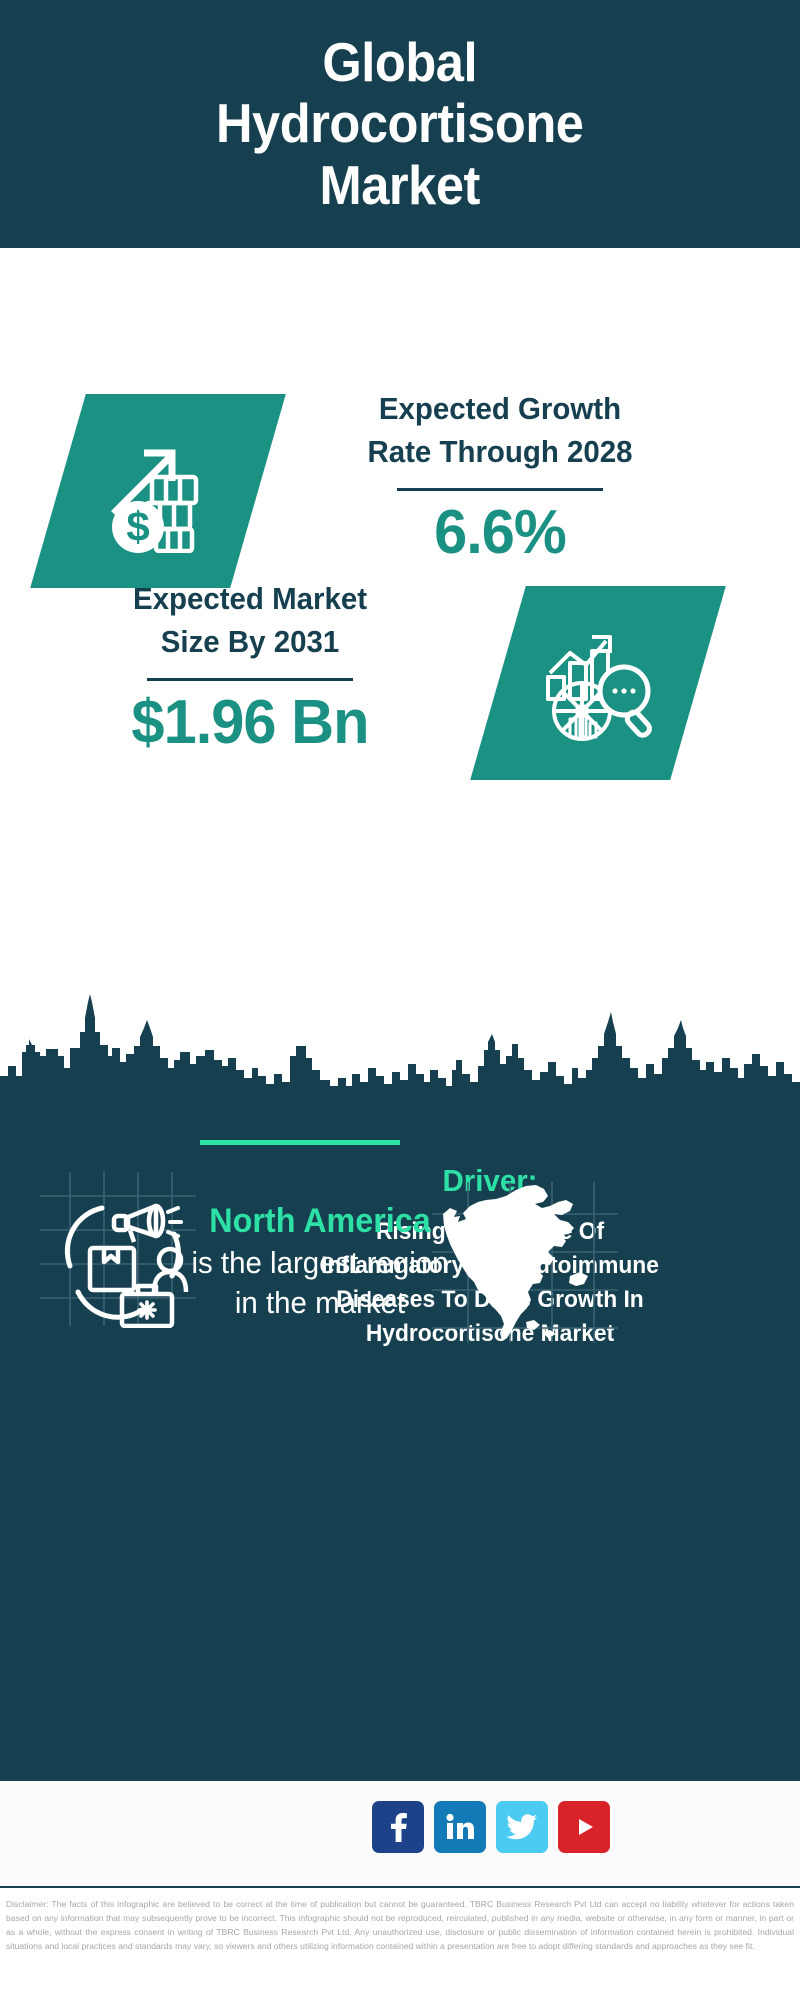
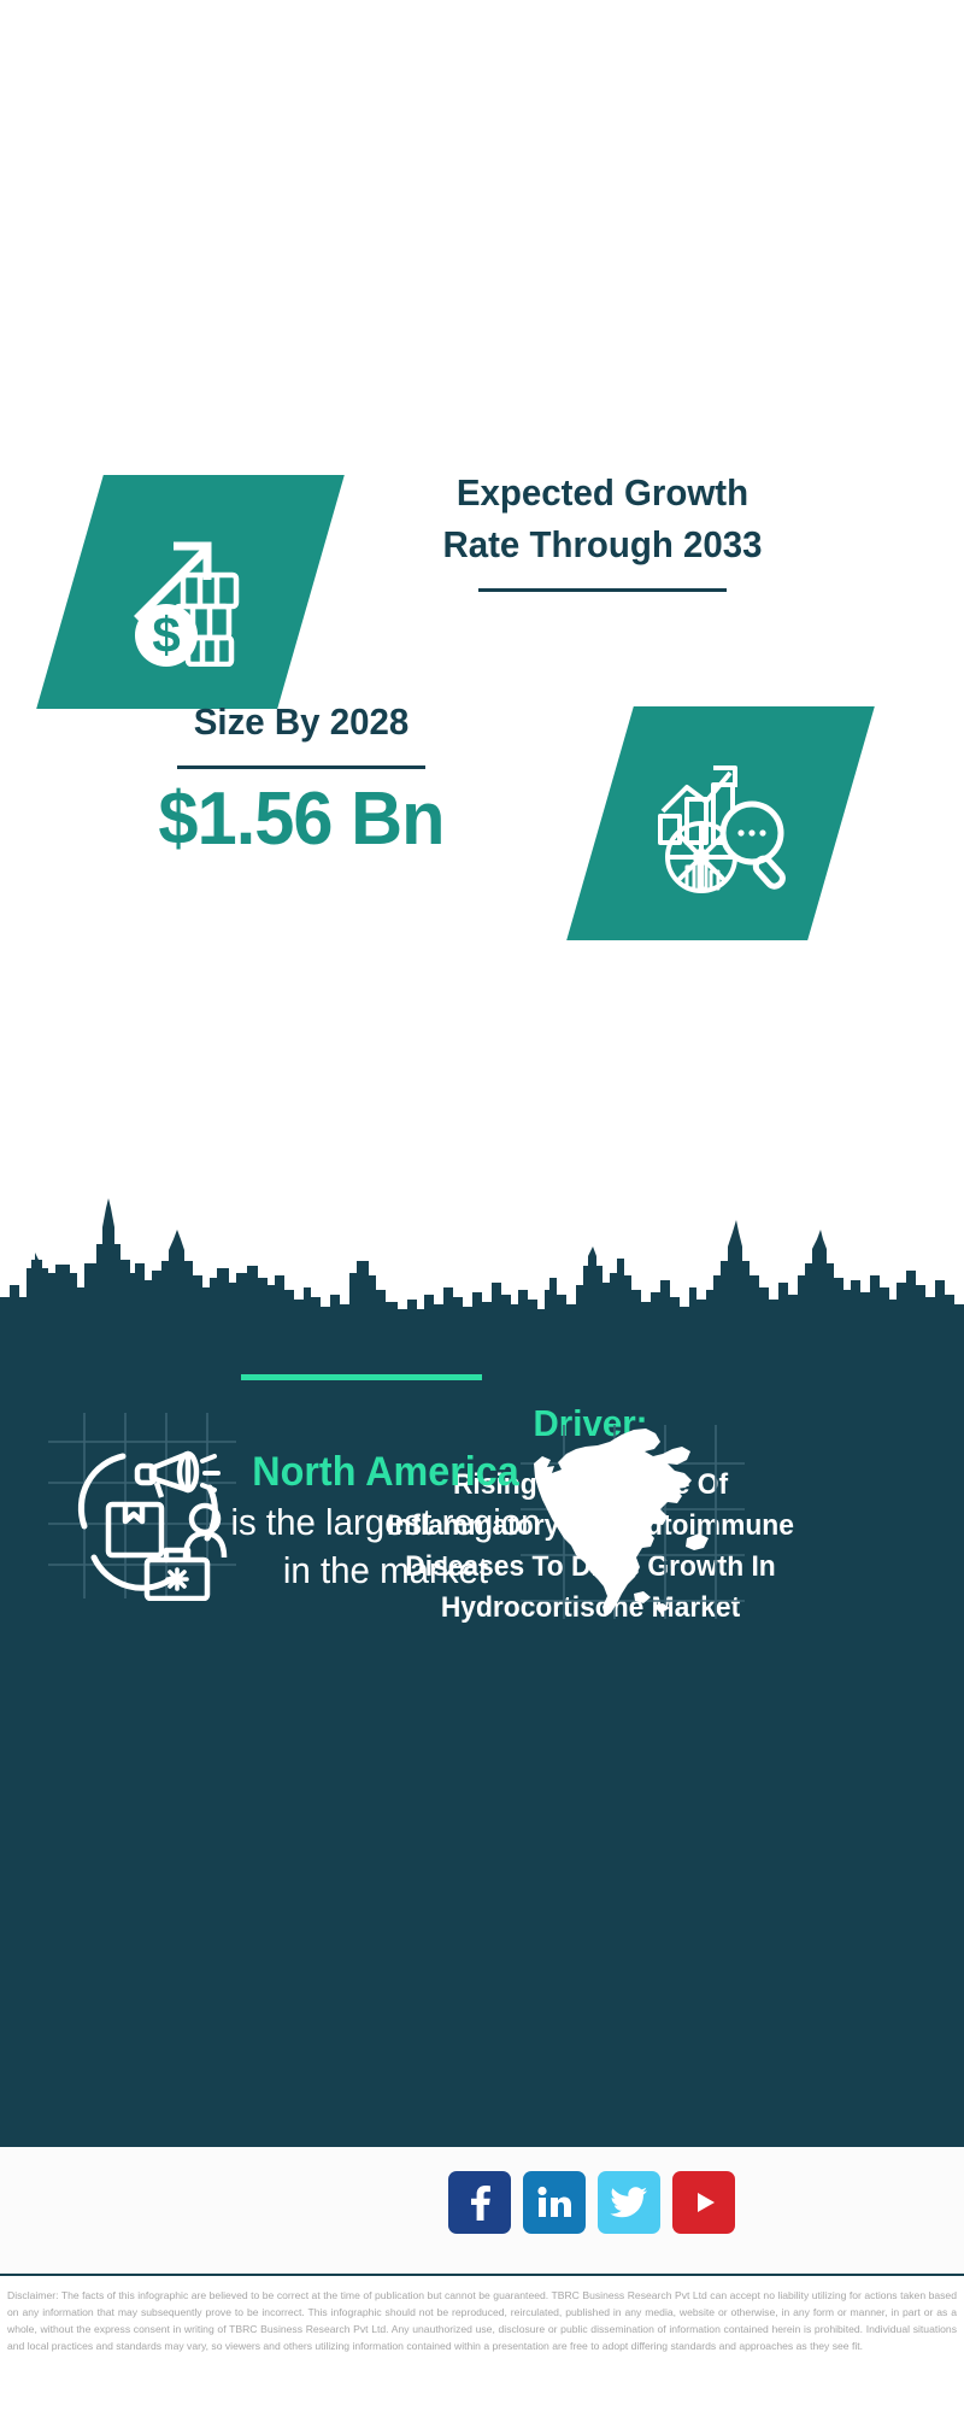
- Global
- Hydrocortisone
- Market
  Expected Growth
- Rate Through 2028
+ Rate Through 2033
- 6.6%
- Expected Market
- Size By 2031
+ Size By 2028
- $1.96 Bn
+ $1.56 Bn
  Driver:
  Inflammatoryutoimmune
  Diseases To D Growth In
  Hydrocortisnearket
  North America
  is the largest region
  in the market
- Disclaimer: The facts of this infographic are believed to be correct at the time of publication but cannot be guaranteed. TBRC Business Research Pvt Ltd can accept no liability whatever for actions taken based on any information that may subsequently prove to be incorrect. This infographic should not be reproduced, reirculated, published in any media, website or otherwise, in any form or manner, in part or as a whole, without the express consent in writing of TBRC Business Research Pvt Ltd. Any unauthorized use, disclosure or public dissemination of information contained herein is prohibited. Individual situations and local practices and standards may vary, so viewers and others utilizing information contained within a presentation are free to adopt differing standards and approaches as they see fit.
+ Disclaimer: The facts of this infographic are believed to be correct at the time of publication but cannot be guaranteed. TBRC Business Research Pvt Ltd can accept no liability utilizing for actions taken based on any information that may subsequently prove to be incorrect. This infographic should not be reproduced, reirculated, published in any media, website or otherwise, in any form or manner, in part or as a whole, without the express consent in writing of TBRC Business Research Pvt Ltd. Any unauthorized use, disclosure or public dissemination of information contained herein is prohibited. Individual situations and local practices and standards may vary, so viewers and others utilizing information contained within a presentation are free to adopt differing standards and approaches as they see fit.
